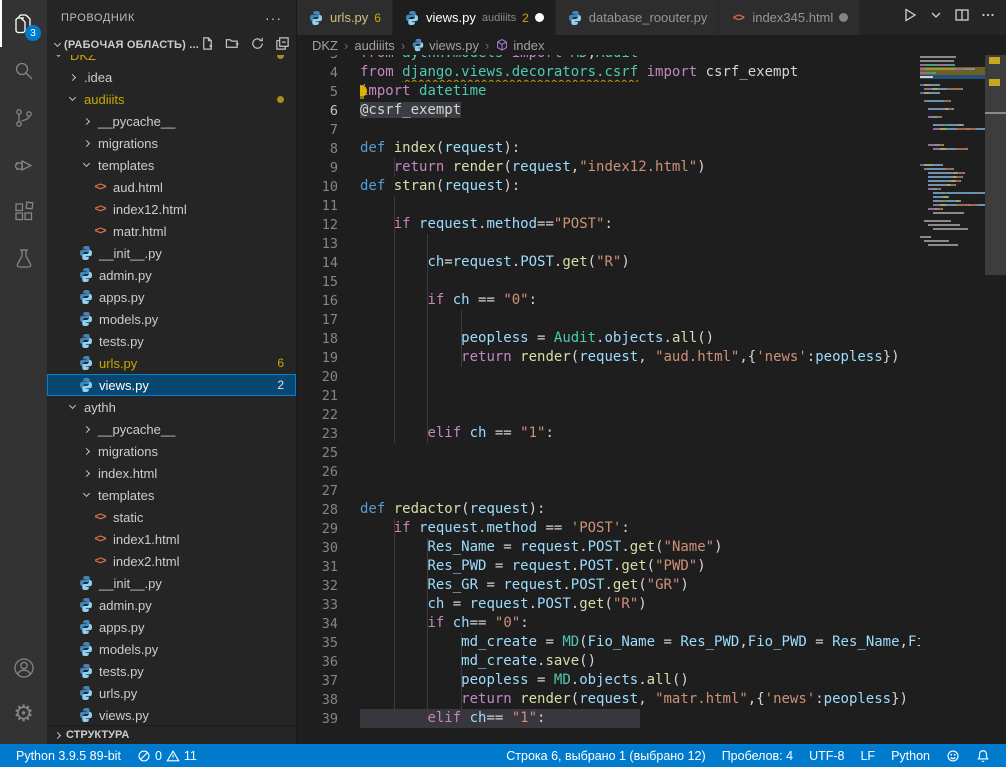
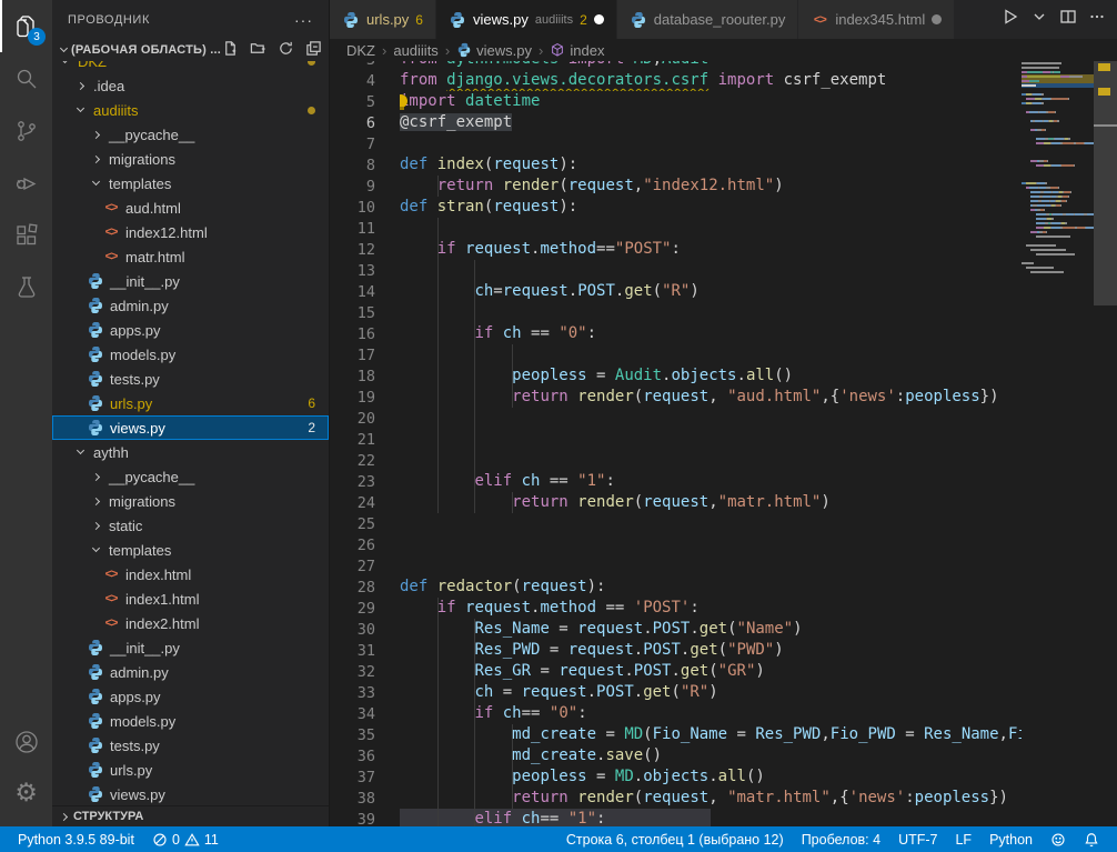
  3
  ⚙
  ПРОВОДНИК
  ···
  (РАБОЧАЯ ОБЛАСТЬ) ...
  DKZ
  .idea
  audiiits
  __pycache__
  migrations
  templates
  <>
  aud.html
  <>
  index12.html
  <>
  matr.html
  __init__.py
  admin.py
  apps.py
  models.py
  tests.py
  urls.py
  6
  views.py
  2
  aythh
  __pycache__
  migrations
- index.html
+ static
  templates
  <>
- static
+ index.html
  <>
  index1.html
  <>
  index2.html
  __init__.py
  admin.py
  apps.py
  models.py
  tests.py
  urls.py
  views.py
  СТРУКТУРА
  urls.py
  6
  views.py
  audiiits
  2
  database_roouter.py
  <>
  index345.html
  DKZ
  ›
  audiiits
  ›
  views.py
  ›
  index
  4
  from django.views.decorators.csrf import csrf_exempt
  5
  mport datetime
  6
  @csrf_exempt
  7
  8
  def index(request):
  9
  return render(request,"index12.html")
  10
  def stran(request):
  11
  12
  if request.method=="POST":
  13
  14
  ch=request.POST.get("R")
  15
  16
  if ch == "0":
  17
  18
  peopless = Audit.objects.all()
  19
  return render(request, "aud.html",{'news':peopless})
  20
  21
  22
  23
  elif ch == "1":
+ 24
+ return render(request,"matr.html")
  25
  26
  27
  28
  def redactor(request):
  29
  if request.method == 'POST':
  30
  Res_Name = request.POST.get("Name")
  31
  Res_PWD = request.POST.get("PWD")
  32
  Res_GR = request.POST.get("GR")
  33
  ch = request.POST.get("R")
  34
  if ch== "0":
  35
  md_create = MD(Fio_Name = Res_PWD,Fio_PWD = Res_Name,F
  36
  md_create.save()
  37
  peopless = MD.objects.all()
  38
  return render(request, "matr.html",{'news':peopless})
  39
  elif ch== "1":
  Python 3.9.5 89-bit
  0
  11
- Строка 6, выбрано 1 (выбрано 12)
+ Строка 6, столбец 1 (выбрано 12)
  Пробелов: 4
- UTF-8
+ UTF-7
  LF
  Python
